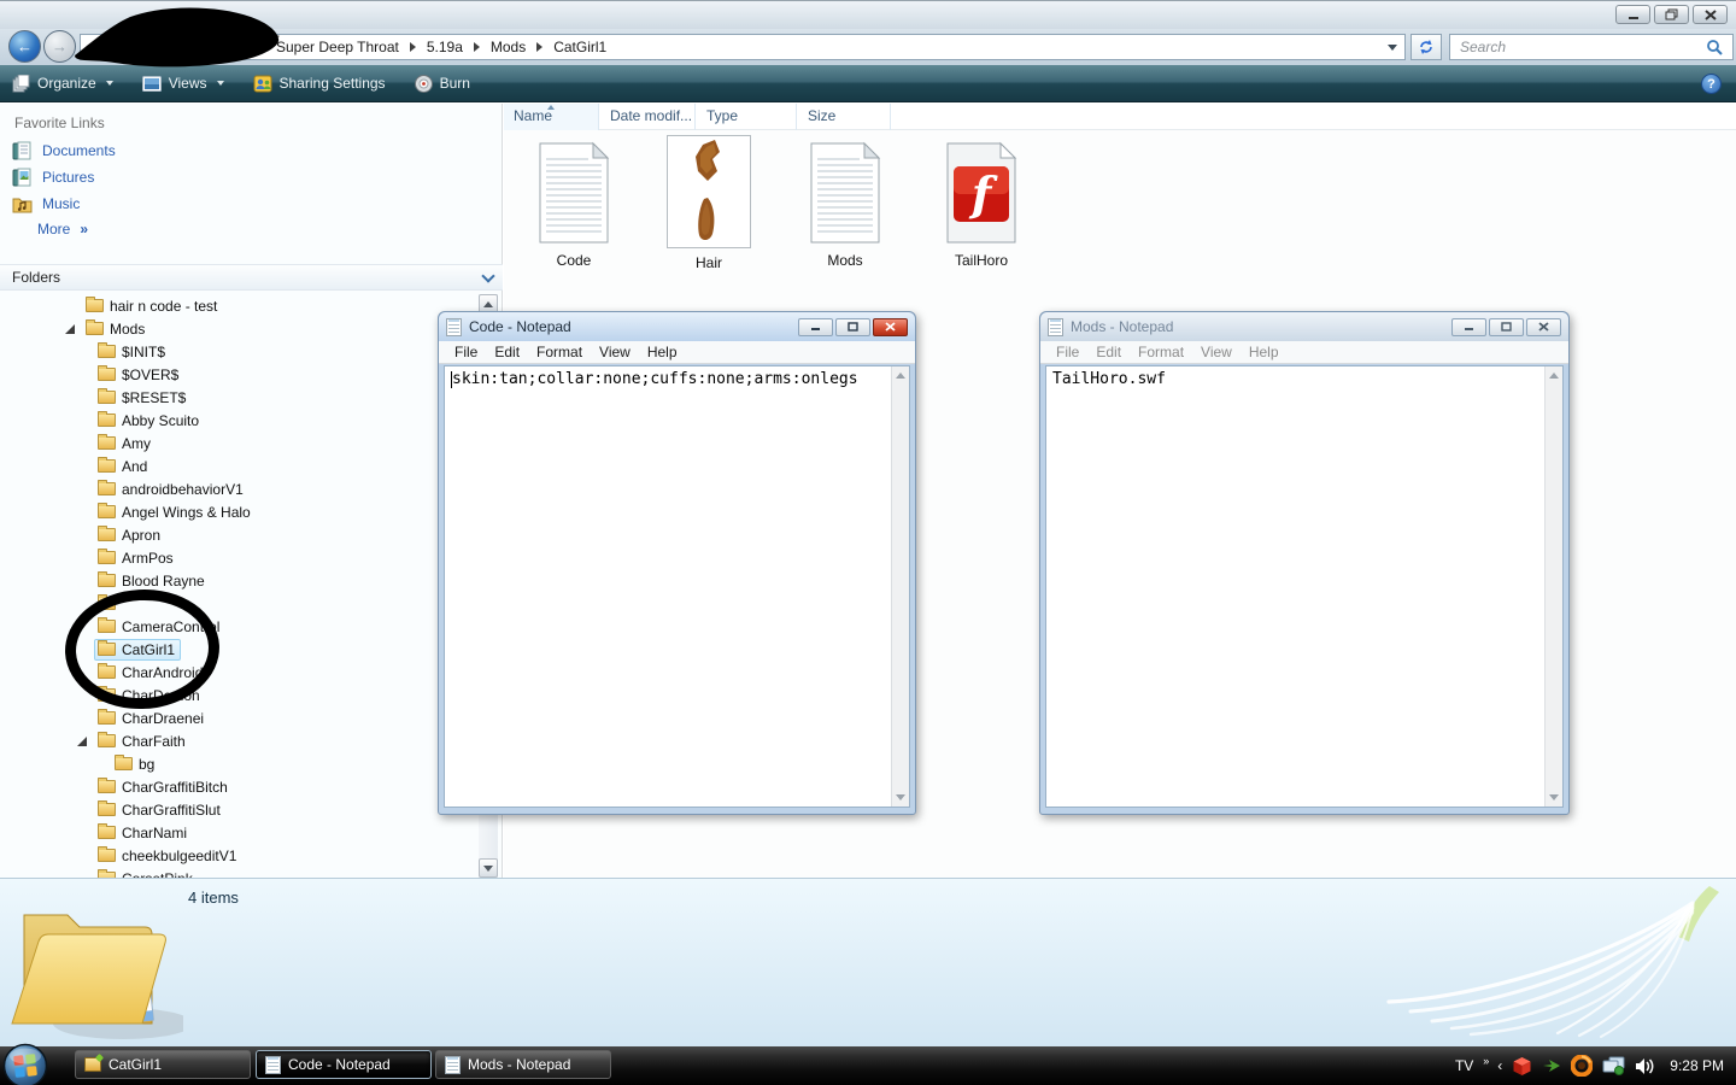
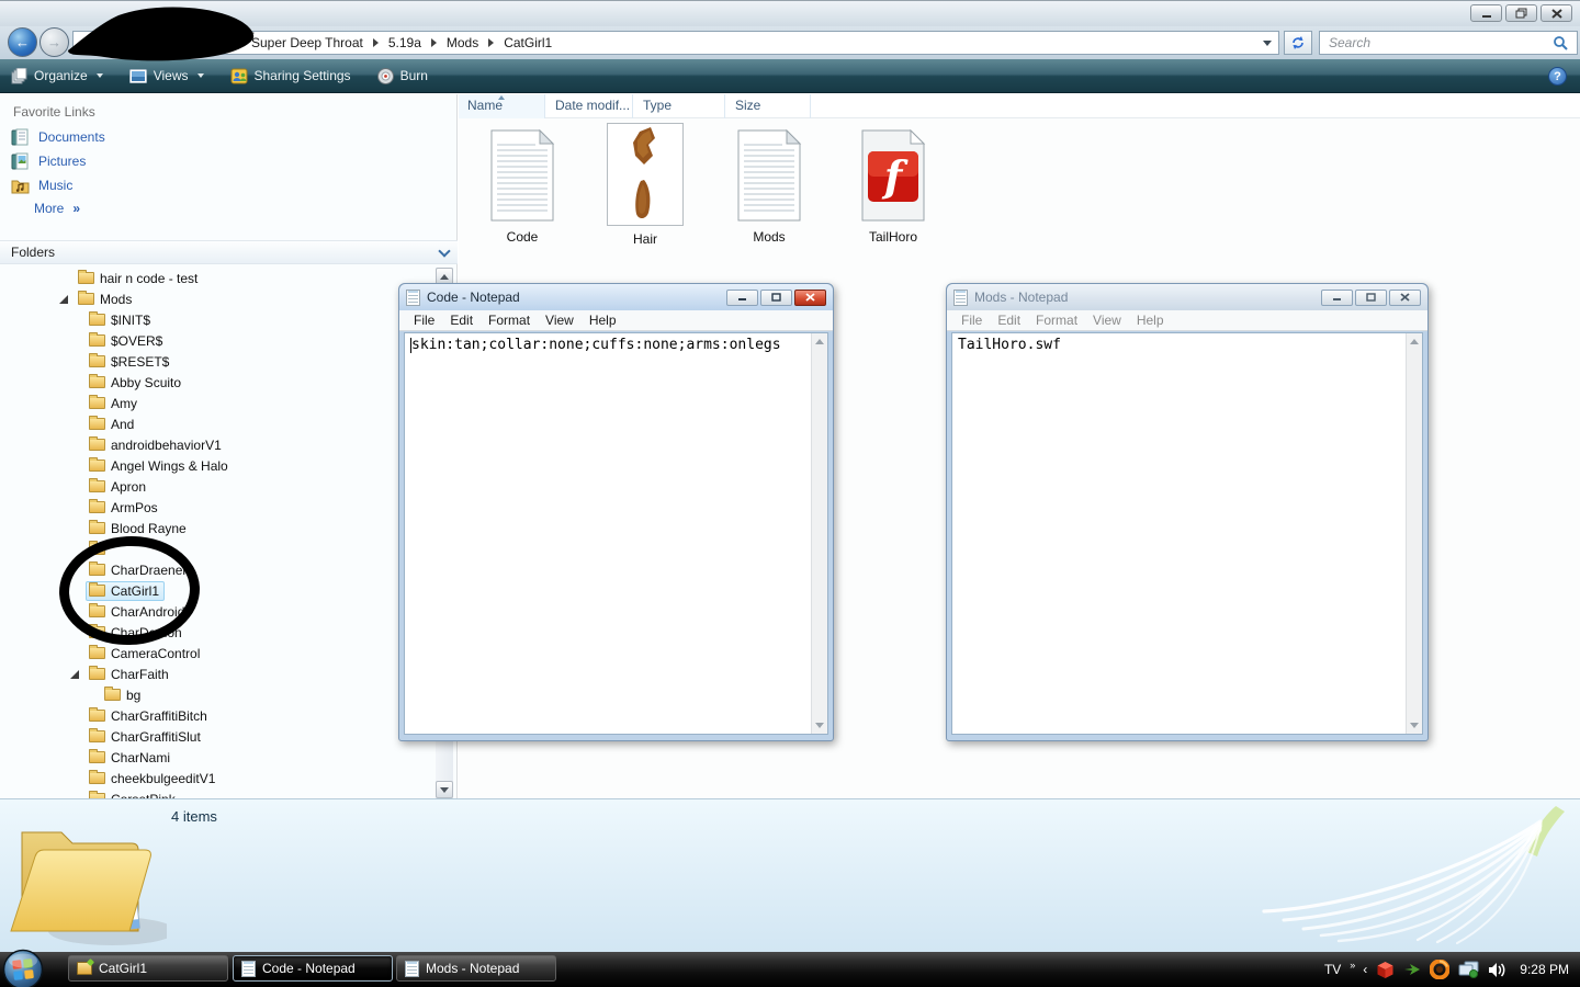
  ←
  →
  Super Deep Throat
  5.19a
  Mods
  CatGirl1
  Search
  Organize
  Views
  Sharing Settings
  Burn
  ?
  Favorite Links
  Documents
  Pictures
  Music
  More
  »
  Folders
  hair n code - test
  Mods
  $INIT$
  $OVER$
  $RESET$
  Abby Scuito
  Amy
  And
  androidbehaviorV1
  Angel Wings & Halo
  Apron
  ArmPos
  Blood Rayne
- CameraControl
+ CharDraenei
  CatGirl1
  CharAndroid
  CharDemon
- CharDraenei
+ CameraControl
  CharFaith
  bg
  CharGraffitiBitch
  CharGraffitiSlut
  CharNami
  cheekbulgeeditV1
  Name
  Date modif...
  Type
  Size
  Code
  Hair
  Mods
  f
  TailHoro
  4 items
  Code - Notepad
  File
  Edit
  Format
  View
  Help
  skin:tan;collar:none;cuffs:none;arms:onlegs
  Mods - Notepad
  File
  Edit
  Format
  View
  Help
  TailHoro.swf
  CatGirl1
  Code - Notepad
  Mods - Notepad
  TV
  »
  ‹
  9:28 PM
